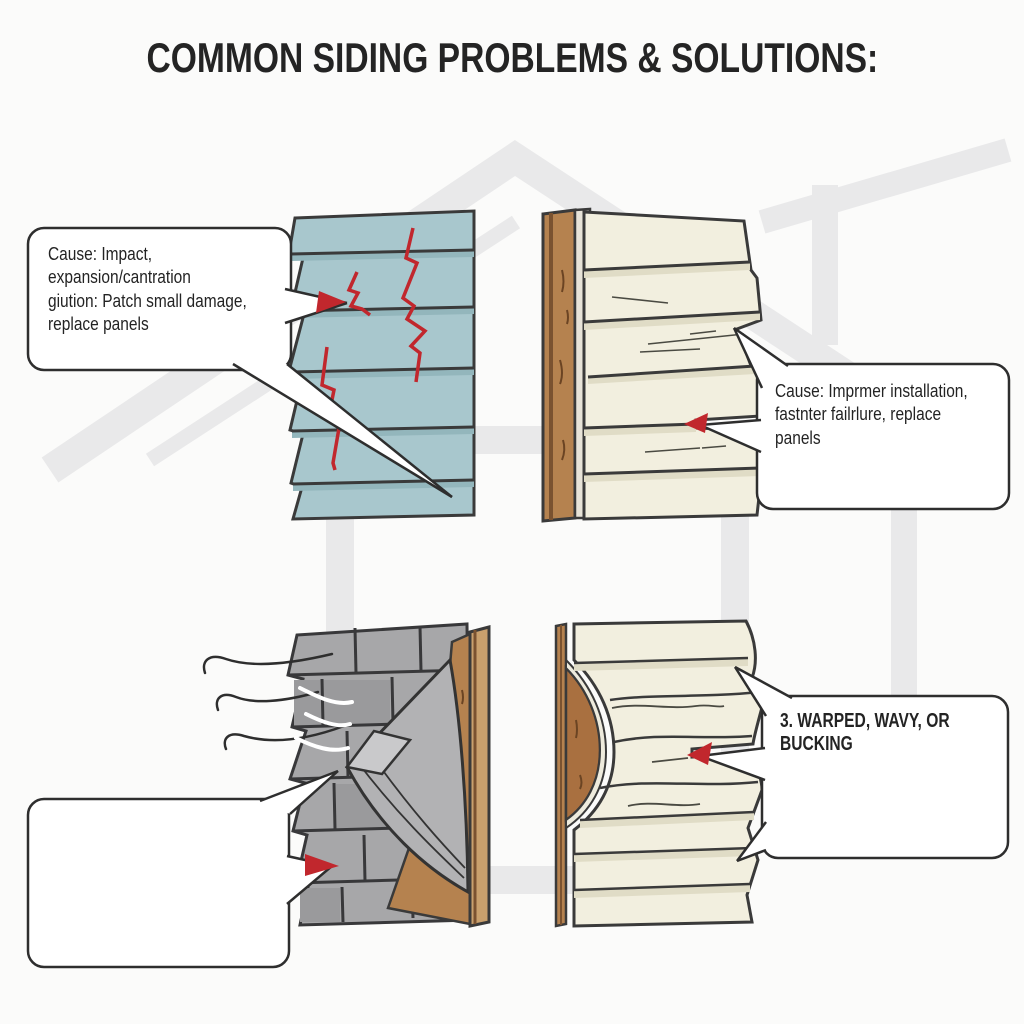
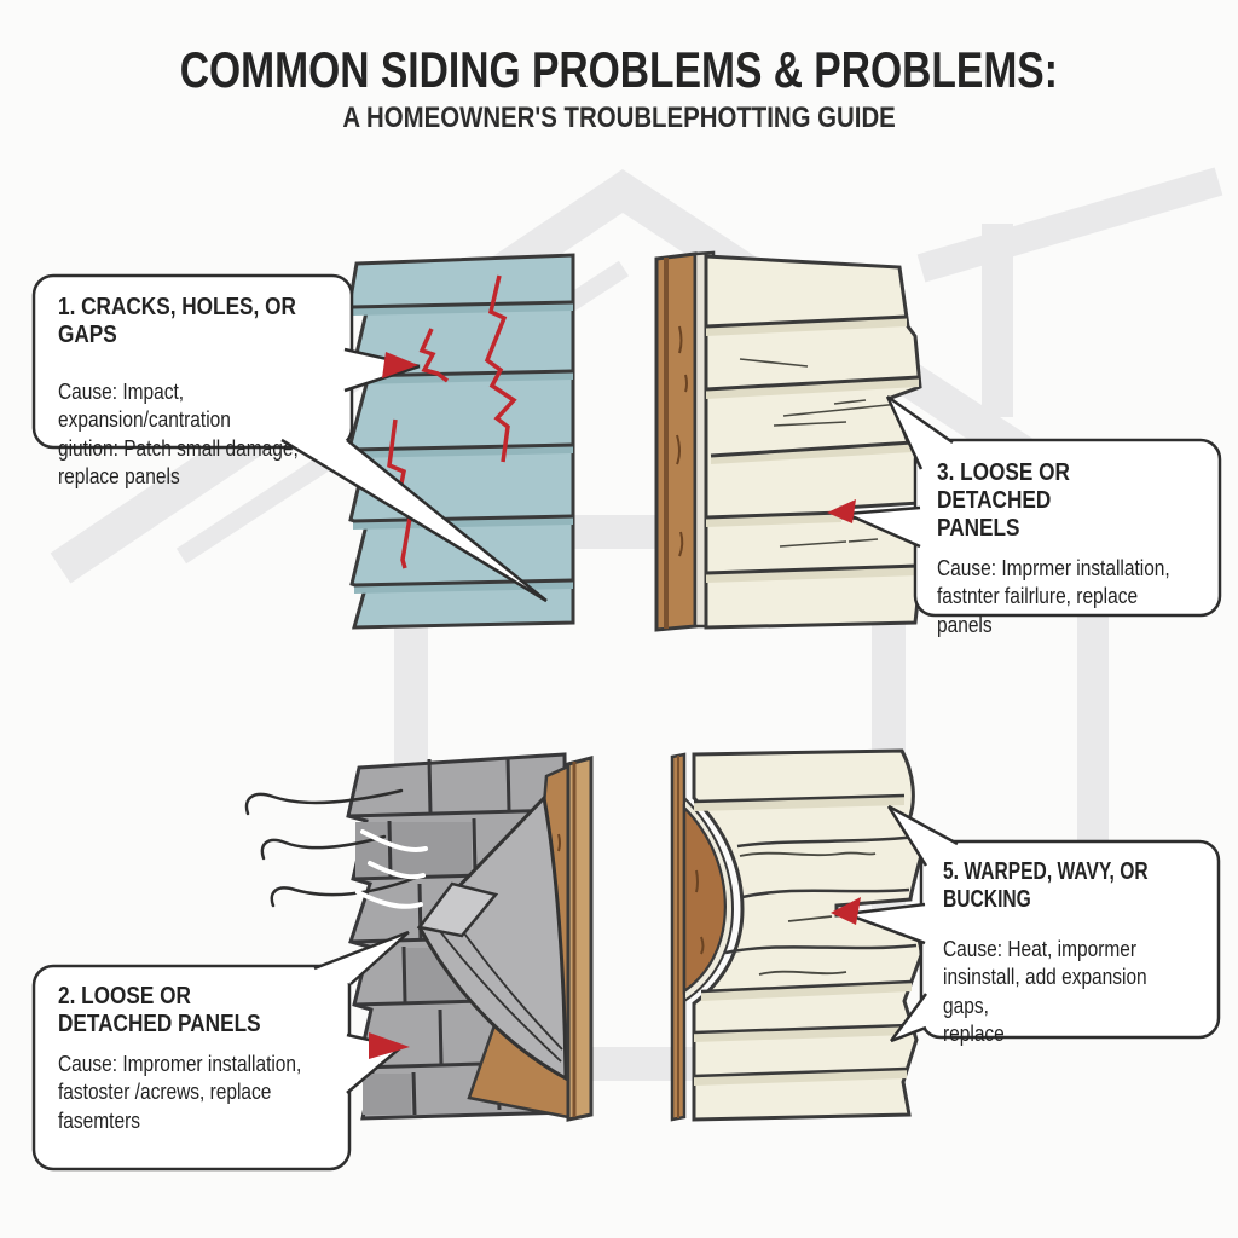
- COMMON SIDING PROBLEMS & SOLUTIONS:
+ COMMON SIDING PROBLEMS & PROBLEMS:
+ A HOMEOWNER'S TROUBLEPHOTTING GUIDE
+ 1. CRACKS, HOLES, OR GAPS
  Cause: Impact, expansion/cantration
  giution: Patch small damage,
  replace panels
+ 3. LOOSE OR DETACHED
+ PANELS
  Cause: Imprmer installation,
  fastnter failrlure, replace
  panels
+ 2. LOOSE OR
+ DETACHED PANELS
+ Cause: Impromer installation,
+ fastoster /acrews, replace
+ fasemters
- 3. WARPED, WAVY, OR BUCKING
+ 5. WARPED, WAVY, OR BUCKING
+ Cause: Heat, impormer
+ insinstall, add expansion gaps,
+ replace
